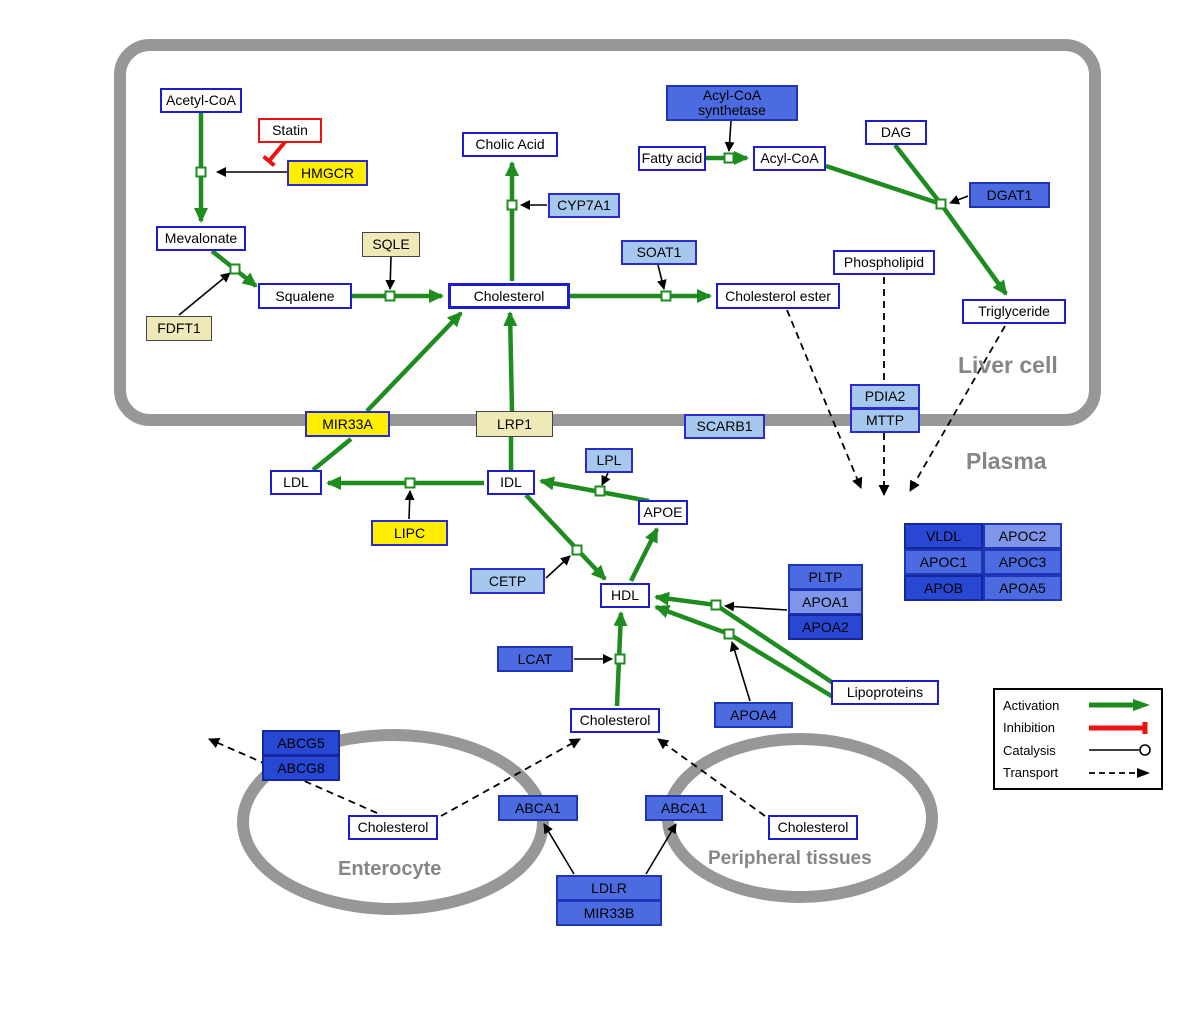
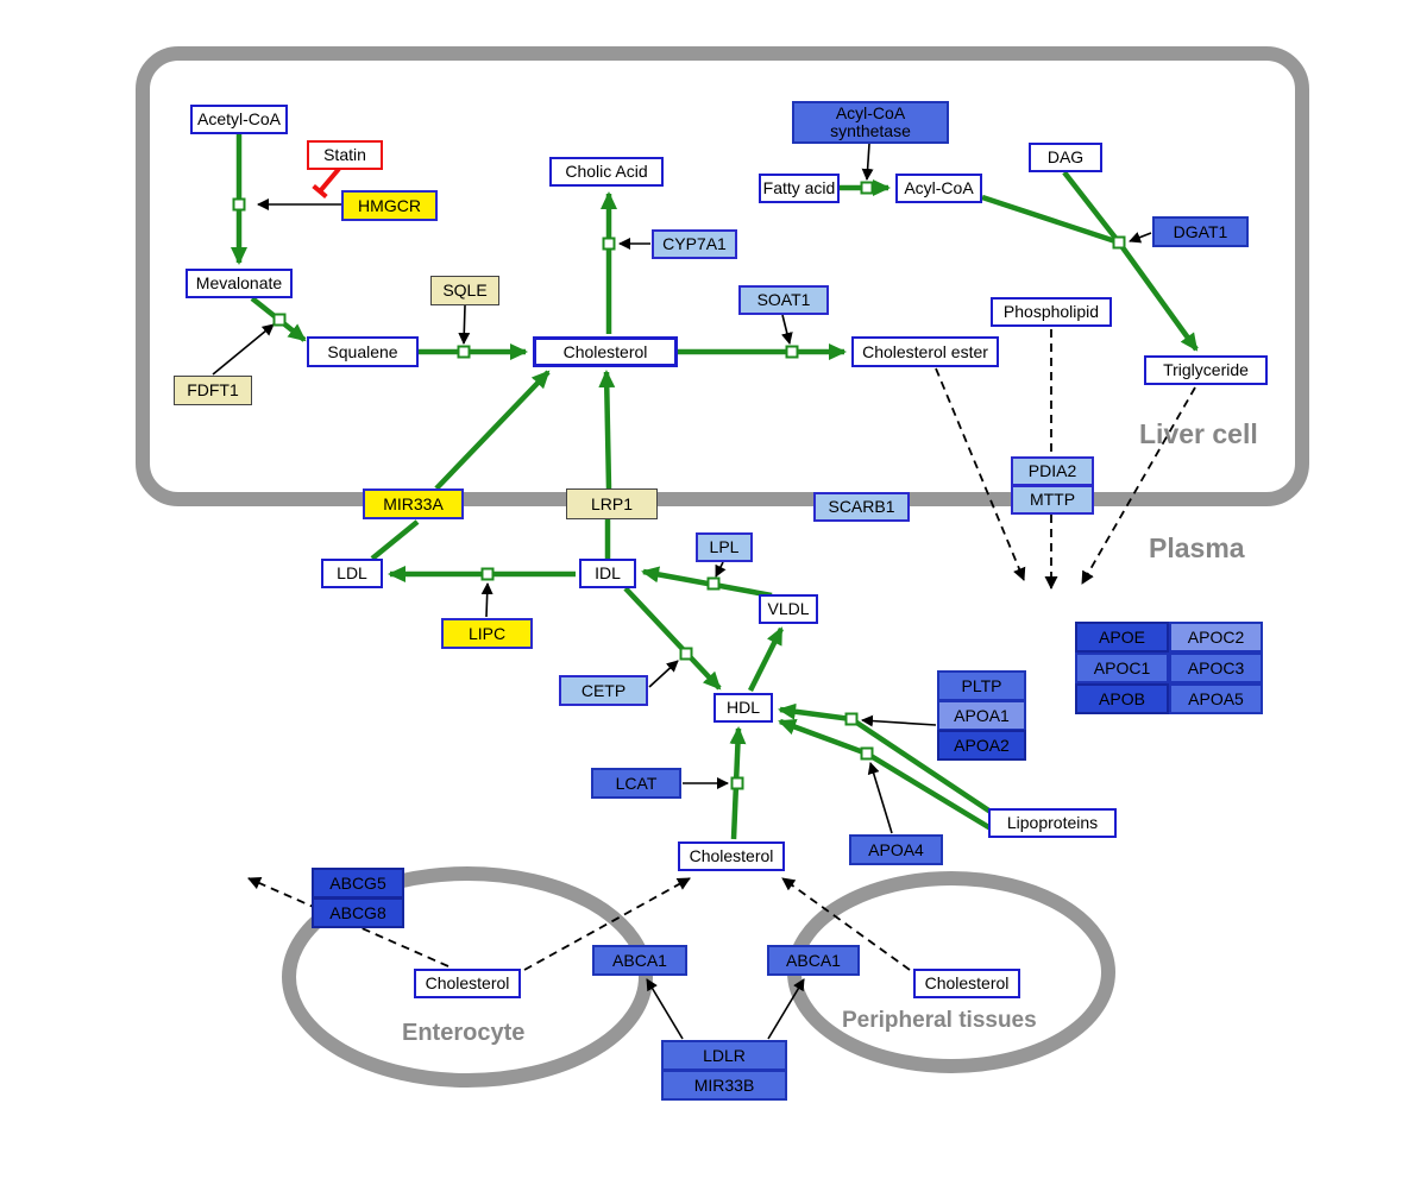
  Acetyl-CoA
  Statin
  HMGCR
  Mevalonate
  SQLE
  FDFT1
  Squalene
  Cholesterol
  Cholic Acid
  CYP7A1
  SOAT1
  Cholesterol ester
  Acyl-CoA
  synthetase
  Fatty acid
  Acyl-CoA
  DAG
  DGAT1
  Phospholipid
  Triglyceride
  MIR33A
  LRP1
  SCARB1
  PDIA2
  MTTP
  LDL
  IDL
  LPL
- APOE
+ VLDL
  LIPC
  CETP
  HDL
  LCAT
  PLTP
  APOA1
  APOA2
  APOA4
  Lipoproteins
- VLDL
+ APOE
  APOC2
  APOC1
  APOC3
  APOB
  APOA5
  Cholesterol
  ABCG5
  ABCG8
  Cholesterol
  ABCA1
  ABCA1
  Cholesterol
  LDLR
  MIR33B
  Liver cell
  Plasma
  Enterocyte
  Peripheral tissues
- Activation
- Inhibition
- Catalysis
- Transport
